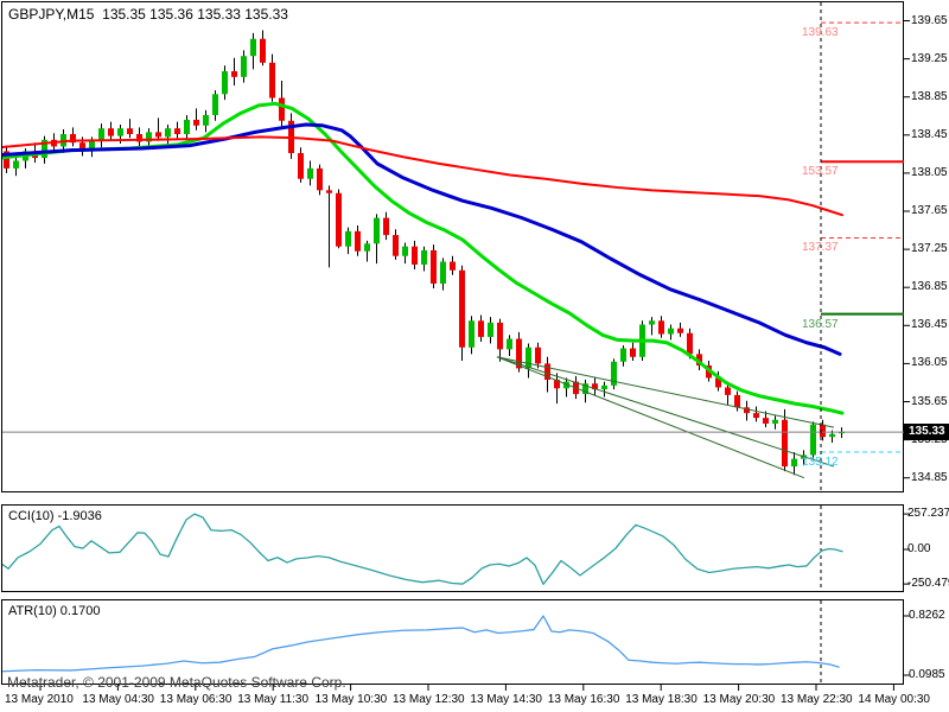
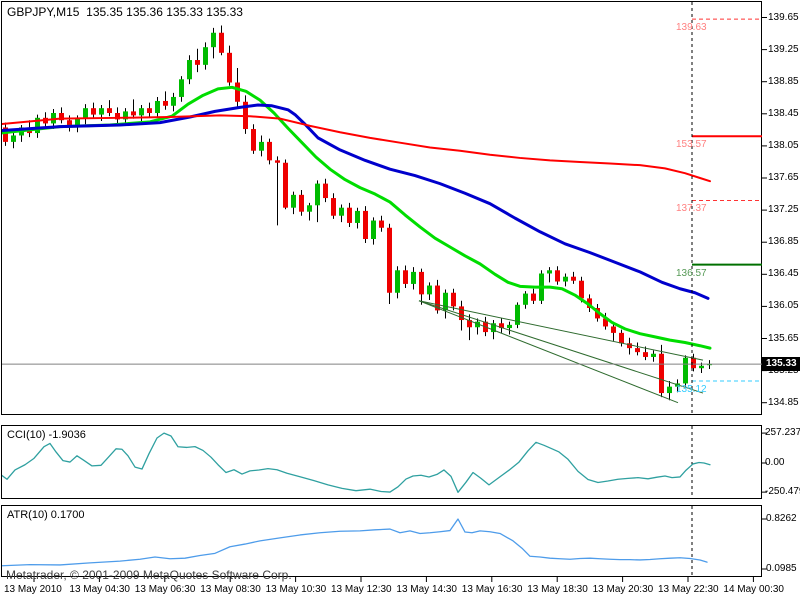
  GBPJPY,M15 135.35 135.36 135.33 135.33
  CCI(10) -1.9036
  ATR(10) 0.1700
  Metatrader, © 2001-2009 MetaQuotes Software Corp.
  135.33
  139.63
  153.57
  137.37
  136.57
  135.12
  139.65
  139.25
  138.85
  138.45
  138.05
  137.65
  137.25
  136.85
  136.45
  136.05
  135.65
  135.25
  134.85
  257.237
  0.00
  -250.47
  0.8262
  0.0985
  13 May 2010
  13 May 04:30
  13 May 06:30
- 13 May 11:30
+ 13 May 08:30
  13 May 10:30
  13 May 12:30
  13 May 14:30
  13 May 16:30
  13 May 18:30
  13 May 20:30
  13 May 22:30
  14 May 00:30
